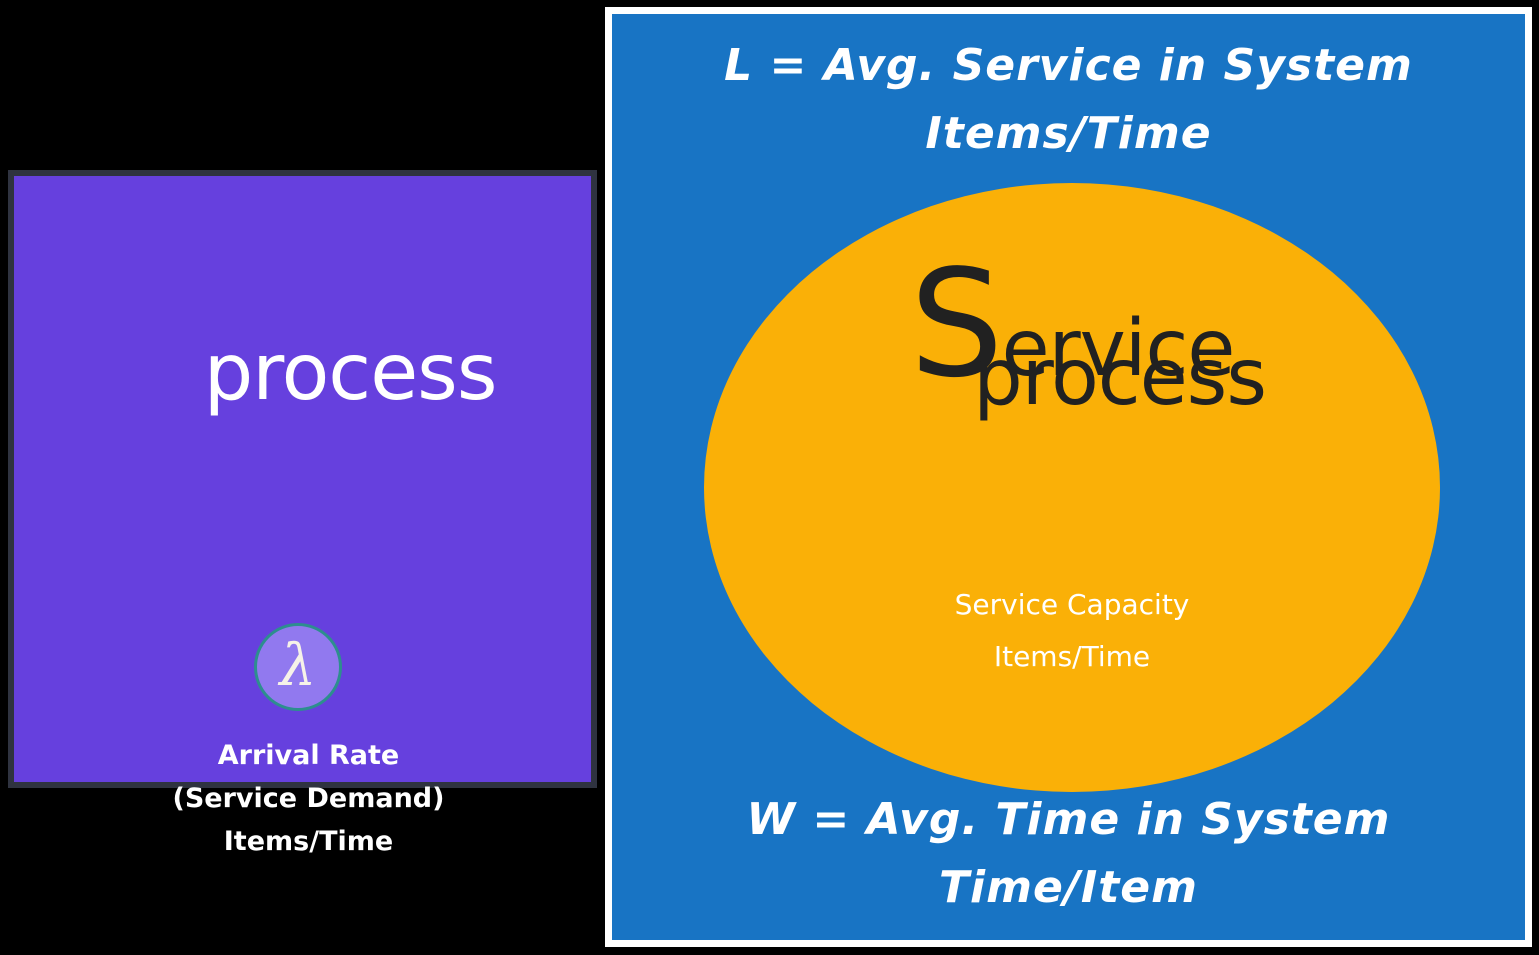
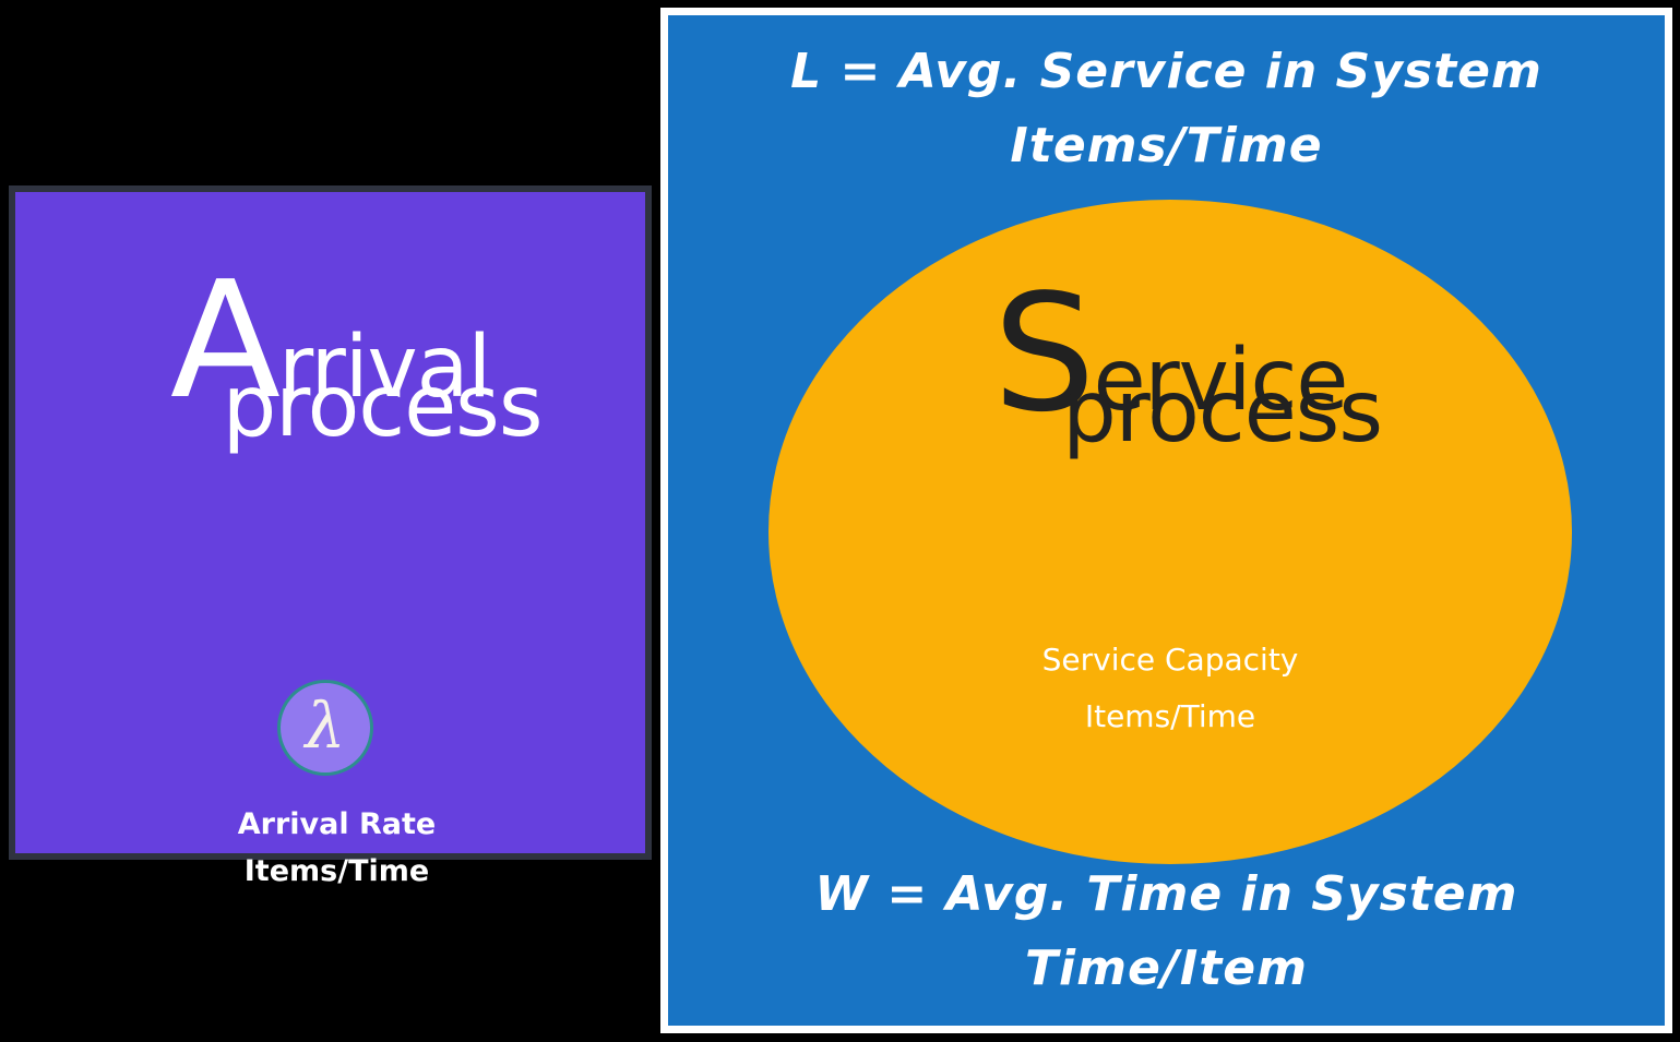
+ Arrival
  process
  λ
  Arrival Rate
- (Service Demand)
  Items/Time
  L = Avg. Service in System
  Items/Time
  Service
  process
  Service Capacity
  Items/Time
  W = Avg. Time in System
  Time/Item
